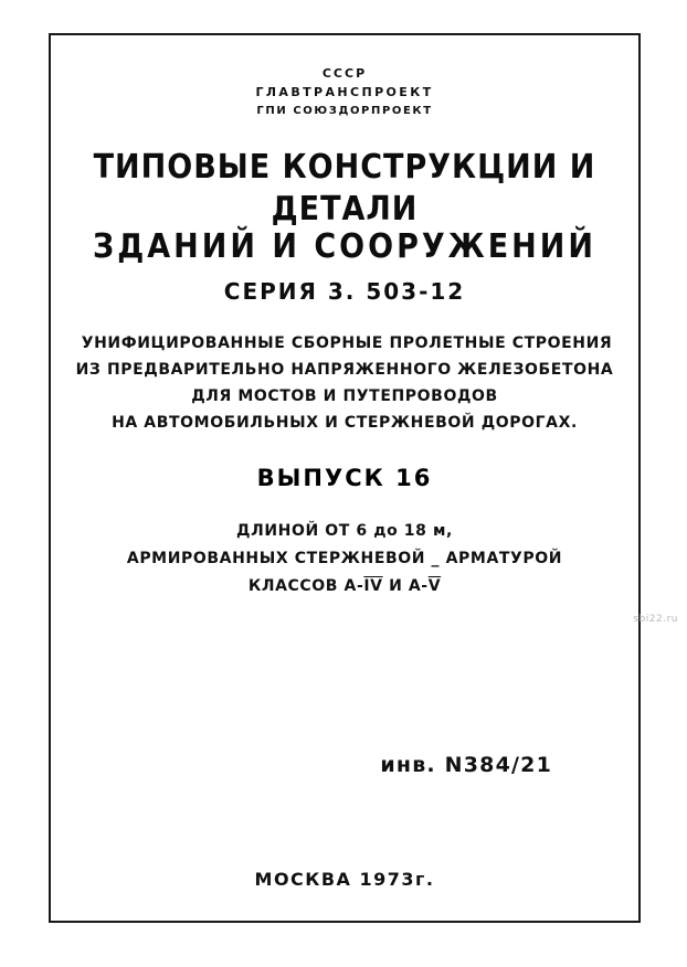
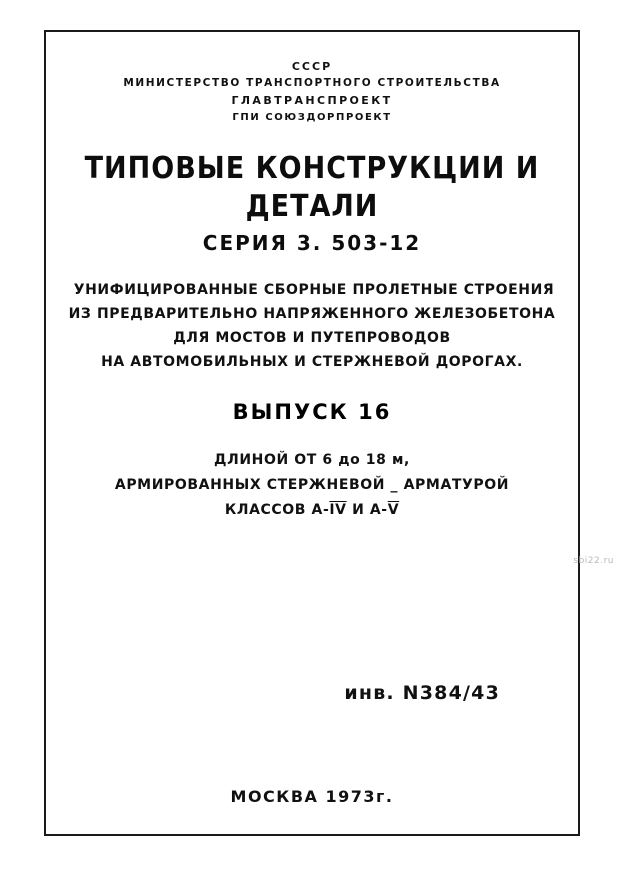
  СССР
+ МИНИСТЕРСТВО ТРАНСПОРТНОГО СТРОИТЕЛЬСТВА
  ГЛАВТРАНСПРОЕКТ
  ГПИ СОЮЗДОРПРОЕКТ
  ТИПОВЫЕ КОНСТРУКЦИИ И ДЕТАЛИ
- ЗДАНИЙ И СООРУЖЕНИЙ
  СЕРИЯ 3. 503-12
  УНИФИЦИРОВАННЫЕ СБОРНЫЕ ПРОЛЕТНЫЕ СТРОЕНИЯ
  ИЗ ПРЕДВАРИТЕЛЬНО НАПРЯЖЕННОГО ЖЕЛЕЗОБЕТОНА
  ДЛЯ МОСТОВ И ПУТЕПРОВОДОВ
  НА АВТОМОБИЛЬНЫХ И СТЕРЖНЕВОЙ ДОРОГАХ.
  ВЫПУСК 16
  ДЛИНОЙ ОТ 6 до 18 м,
  АРМИРОВАННЫХ СТЕРЖНЕВОЙ _ АРМАТУРОЙ
  КЛАССОВ А-IV И А-V
- инв. N384/21
+ инв. N384/43
  МОСКВА 1973г.
  sbi22.ru
